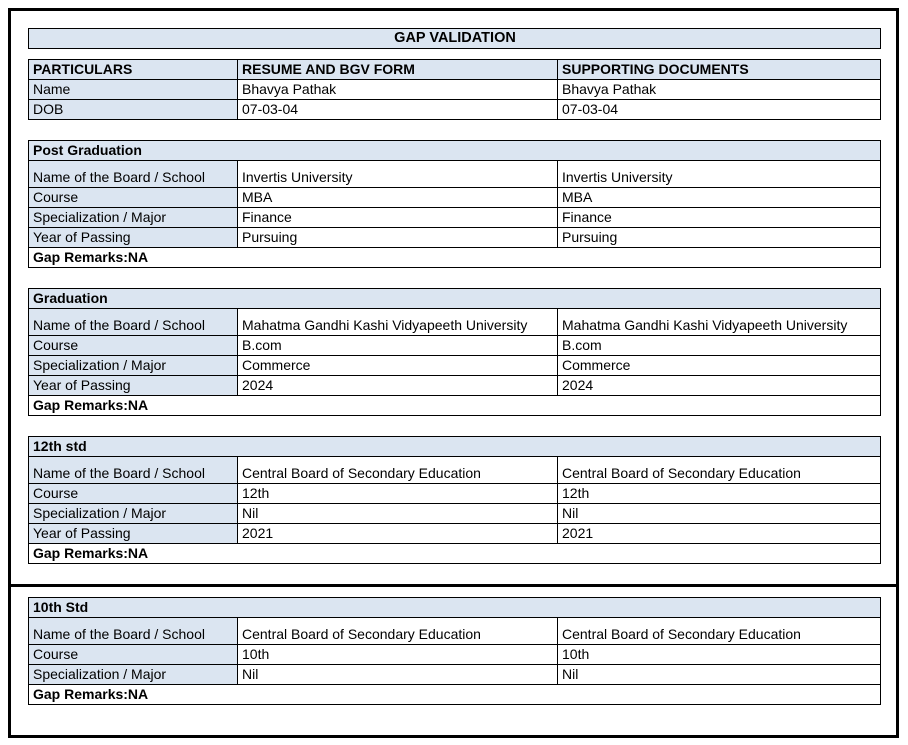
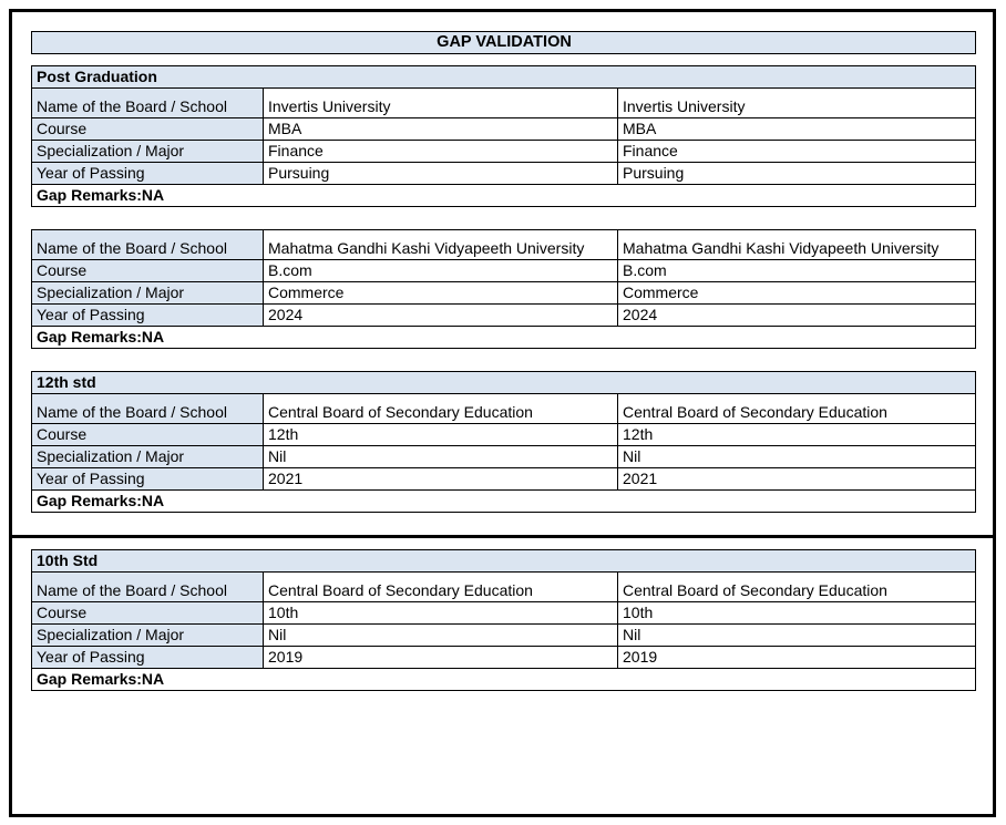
  GAP VALIDATION
- PARTICULARS	RESUME AND BGV FORM	SUPPORTING DOCUMENTS
- Name	Bhavya Pathak	Bhavya Pathak
- DOB	07-03-04	07-03-04
  Post Graduation
  Name of the Board / School	Invertis University	Invertis University
  Course	MBA	MBA
  Specialization / Major	Finance	Finance
  Year of Passing	Pursuing	Pursuing
  Gap Remarks:NA
- Graduation
  Name of the Board / School	Mahatma Gandhi Kashi Vidyapeeth University	Mahatma Gandhi Kashi Vidyapeeth University
  Course	B.com	B.com
  Specialization / Major	Commerce	Commerce
  Year of Passing	2024	2024
  Gap Remarks:NA
  12th std
  Name of the Board / School	Central Board of Secondary Education	Central Board of Secondary Education
  Course	12th	12th
  Specialization / Major	Nil	Nil
  Year of Passing	2021	2021
  Gap Remarks:NA
  10th Std
  Name of the Board / School	Central Board of Secondary Education	Central Board of Secondary Education
  Course	10th	10th
  Specialization / Major	Nil	Nil
+ Year of Passing	2019	2019
  Gap Remarks:NA
